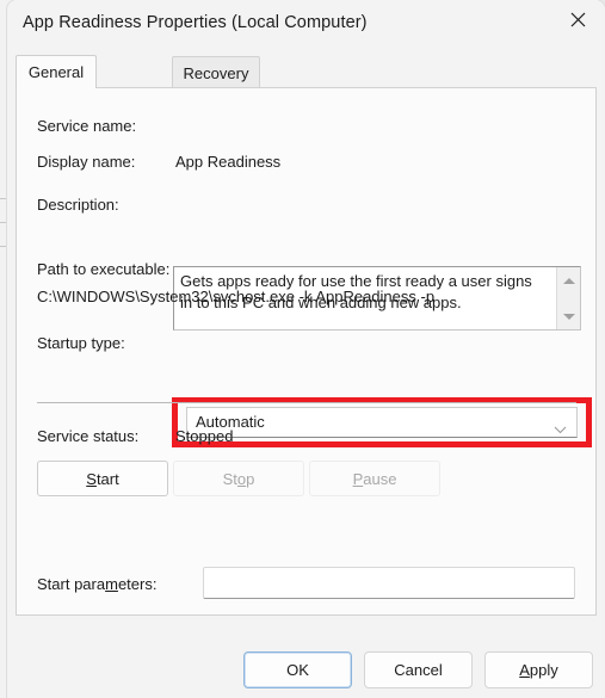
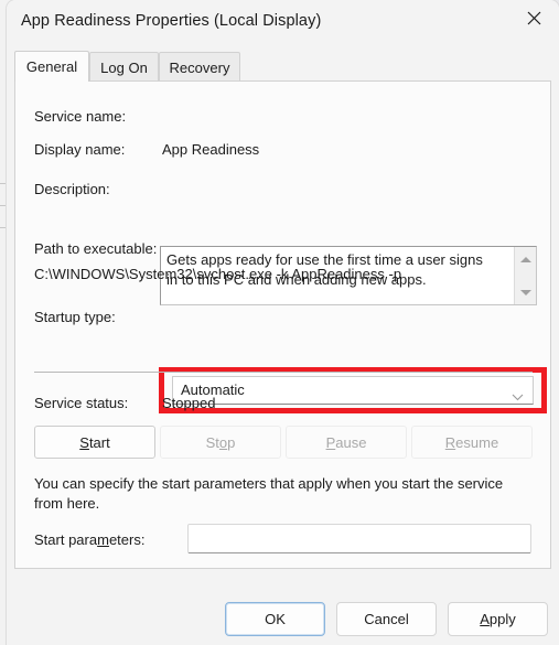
- App Readiness Properties (Local Computer)
+ App Readiness Properties (Local Display)
  General
+ Log On
  Recovery
  Service name:
  Display name:
  App Readiness
  Description:
- Gets apps ready for use the first ready a user signs in to this PC and when adding new apps.
+ Gets apps ready for use the first time a user signs in to this PC and when adding new apps.
  Path to executable:
  C:\WINDOWS\System32\svchost.exe -k AppReadiness -p
  Startup type:
  Automatic
  Service status:
  Stopped
  Start
  Stop
  Pause
+ Resume
+ You can specify the start parameters that apply when you start the service from here.
  Start parameters:
  OK
  Cancel
  Apply
